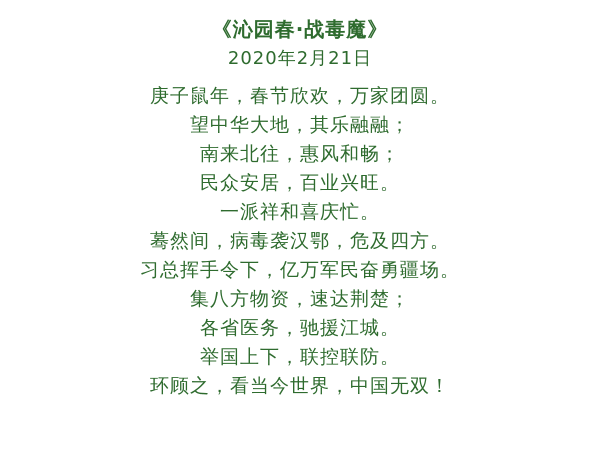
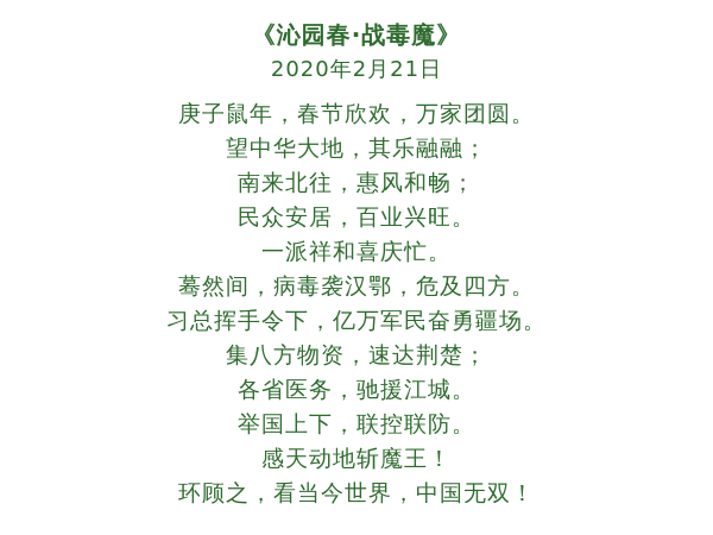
  《沁园春·战毒魔》
  2020年2月21日
  庚子鼠年，春节欣欢，万家团圆。
  望中华大地，其乐融融；
  南来北往，惠风和畅；
  民众安居，百业兴旺。
  一派祥和喜庆忙。
  蓦然间，病毒袭汉鄂，危及四方。
  习总挥手令下，亿万军民奋勇疆场。
  集八方物资，速达荆楚；
  各省医务，驰援江城。
  举国上下，联控联防。
+ 感天动地斩魔王！
  环顾之，看当今世界，中国无双！
